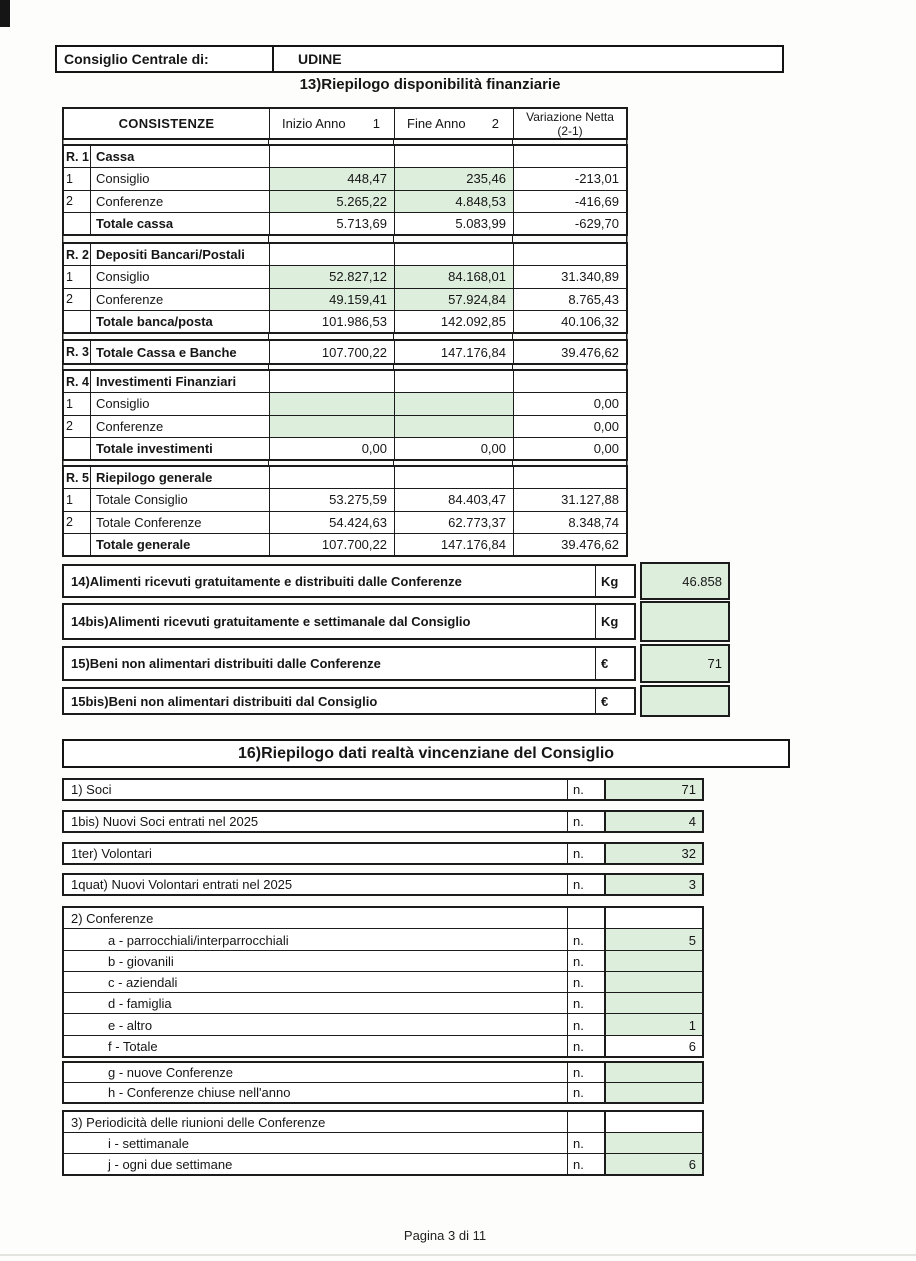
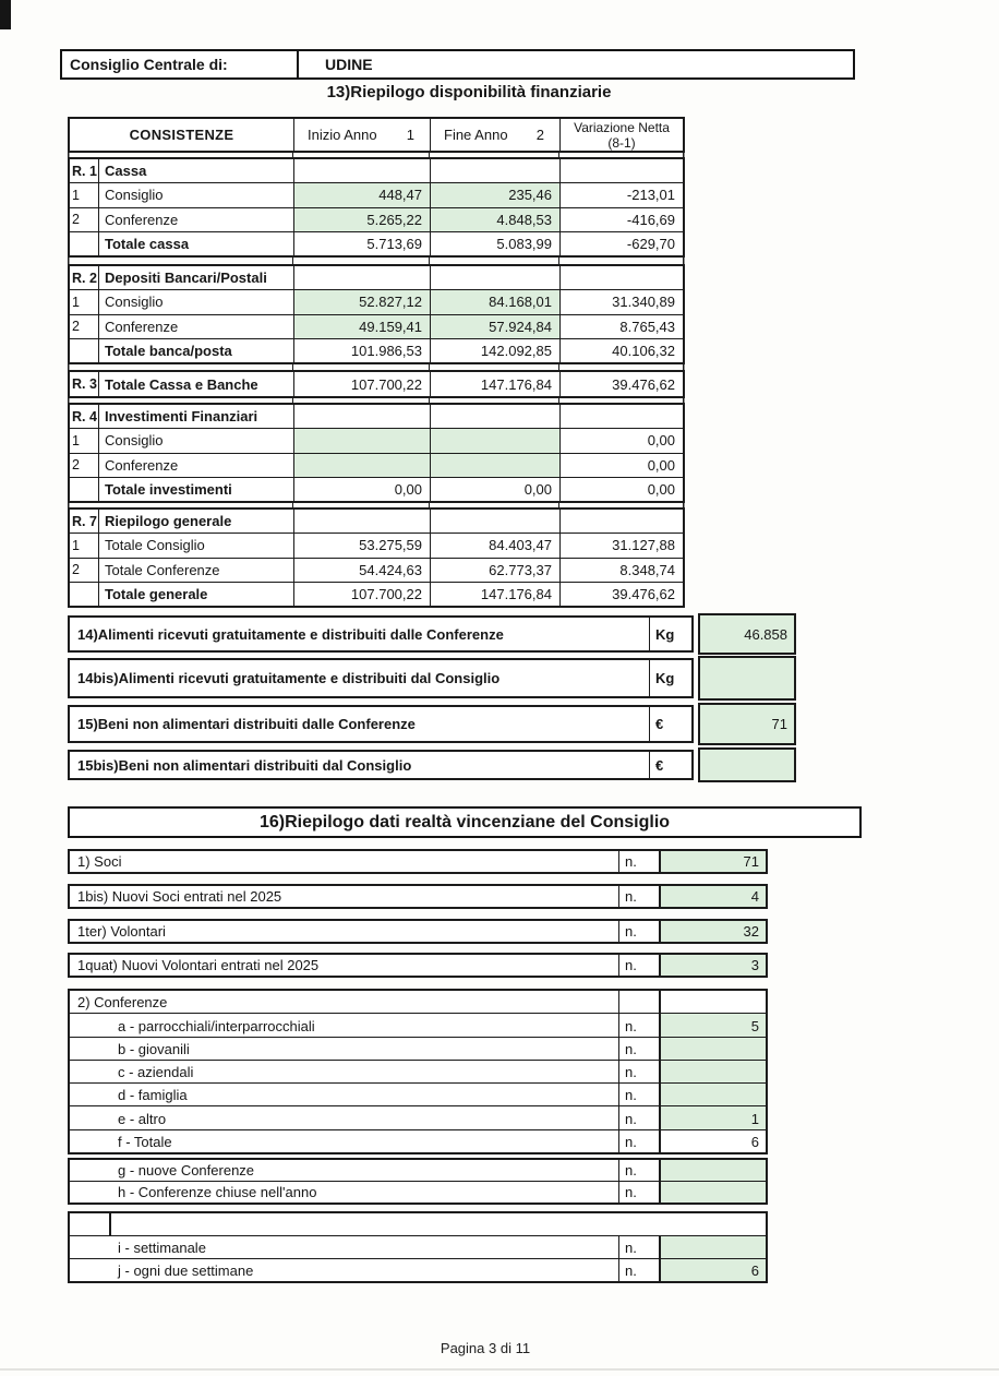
  Consiglio Centrale di:
  UDINE
  13)Riepilogo disponibilità finanziarie
  CONSISTENZE
  Inizio Anno
  1
  Fine Anno
  2
  Variazione Netta
- (2-1)
+ (8-1)
  R. 1
  Cassa
  1
  Consiglio
  448,47
  235,46
  -213,01
  2
  Conferenze
  5.265,22
  4.848,53
  -416,69
  Totale cassa
  5.713,69
  5.083,99
  -629,70
  R. 2
  Depositi Bancari/Postali
  1
  Consiglio
  52.827,12
  84.168,01
  31.340,89
  2
  Conferenze
  49.159,41
  57.924,84
  8.765,43
  Totale banca/posta
  101.986,53
  142.092,85
  40.106,32
  R. 3
  Totale Cassa e Banche
  107.700,22
  147.176,84
  39.476,62
  R. 4
  Investimenti Finanziari
  1
  Consiglio
  0,00
  2
  Conferenze
  0,00
  Totale investimenti
  0,00
  0,00
  0,00
- R. 5
+ R. 7
  Riepilogo generale
  1
  Totale Consiglio
  53.275,59
  84.403,47
  31.127,88
  2
  Totale Conferenze
  54.424,63
  62.773,37
  8.348,74
  Totale generale
  107.700,22
  147.176,84
  39.476,62
  14)Alimenti ricevuti gratuitamente e distribuiti dalle Conferenze
  Kg
  46.858
- 14bis)Alimenti ricevuti gratuitamente e settimanale dal Consiglio
+ 14bis)Alimenti ricevuti gratuitamente e distribuiti dal Consiglio
  Kg
  15)Beni non alimentari distribuiti dalle Conferenze
  €
  71
  15bis)Beni non alimentari distribuiti dal Consiglio
  €
  16)Riepilogo dati realtà vincenziane del Consiglio
  1) Soci
  n.
  71
  1bis) Nuovi Soci entrati nel 2025
  n.
  4
  1ter) Volontari
  n.
  32
  1quat) Nuovi Volontari entrati nel 2025
  n.
  3
  2) Conferenze
  a - parrocchiali/interparrocchiali
  n.
  5
  b - giovanili
  n.
  c - aziendali
  n.
  d - famiglia
  n.
  e - altro
  n.
  1
  f - Totale
  n.
  6
  g - nuove Conferenze
  n.
  h - Conferenze chiuse nell'anno
  n.
- 3) Periodicità delle riunioni delle Conferenze
  i - settimanale
  n.
  j - ogni due settimane
  n.
  6
  Pagina 3 di 11
